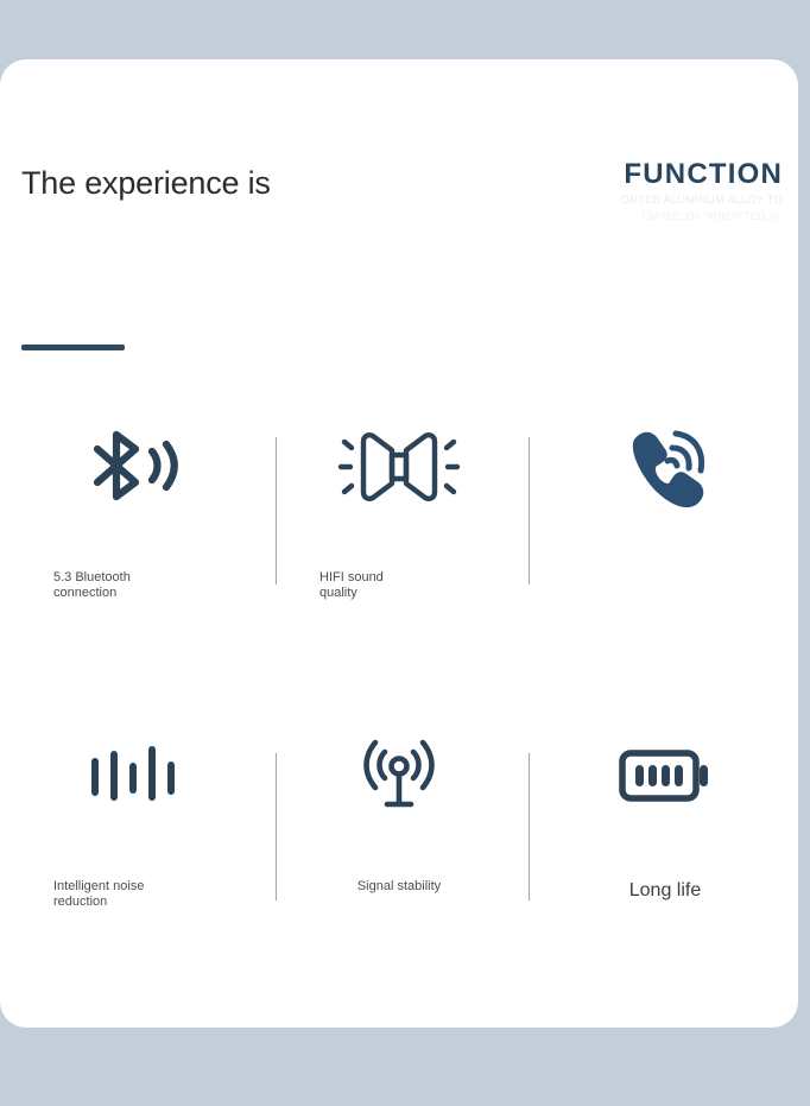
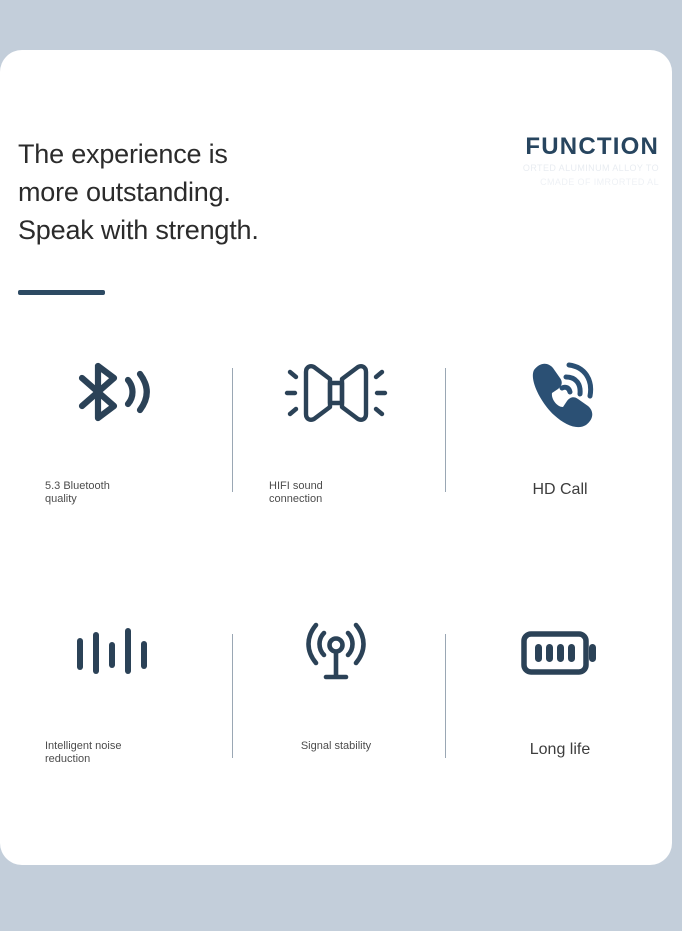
  The experience is
+ more outstanding.
+ Speak with strength.
  FUNCTION
  5.3 Bluetooth
- connection
+ quality
  HIFI sound
- quality
+ connection
+ HD Call
  Intelligent noise
  reduction
  Signal stability
  Long life
